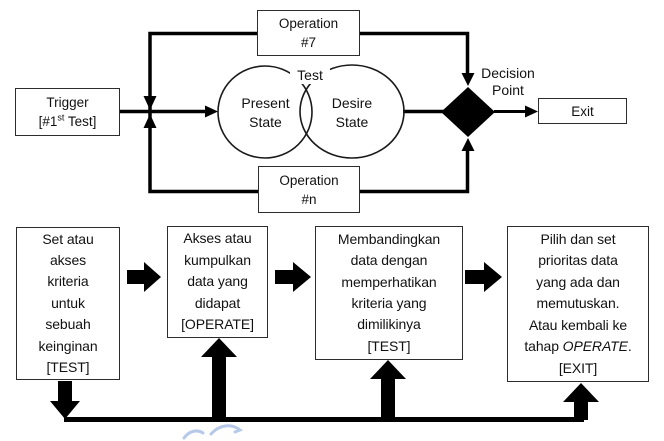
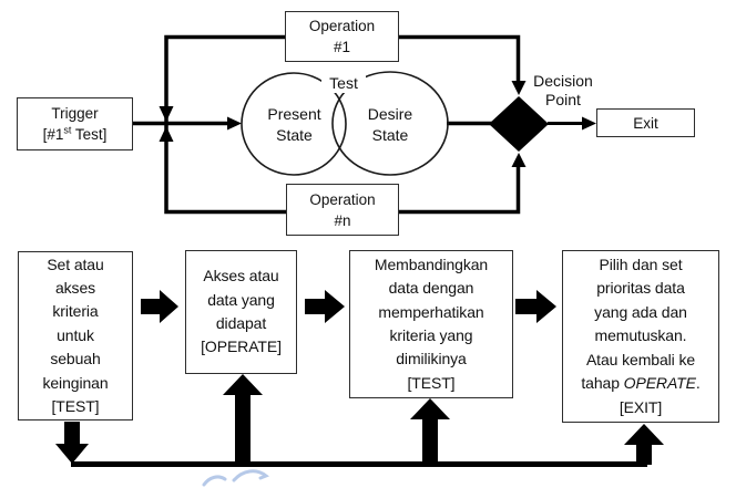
  Operation
- #7
+ #1
  Operation
  #n
  Trigger
  [#1st Test]
  Exit
  Test
  Present
  State
  Desire
  State
  Decision
  Point
  Set atau
  akses
  kriteria
  untuk
  sebuah
  keinginan
  [TEST]
  Akses atau
- kumpulkan
  data yang
  didapat
  [OPERATE]
  Membandingkan
  data dengan
  memperhatikan
  kriteria yang
  dimilikinya
  [TEST]
  Pilih dan set
  prioritas data
  yang ada dan
  memutuskan.
  Atau kembali ke
  tahap OPERATE.
  [EXIT]
